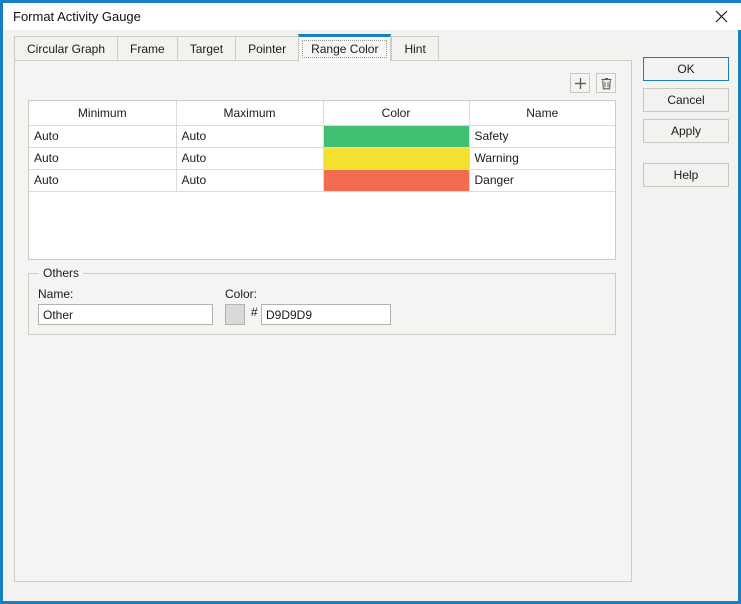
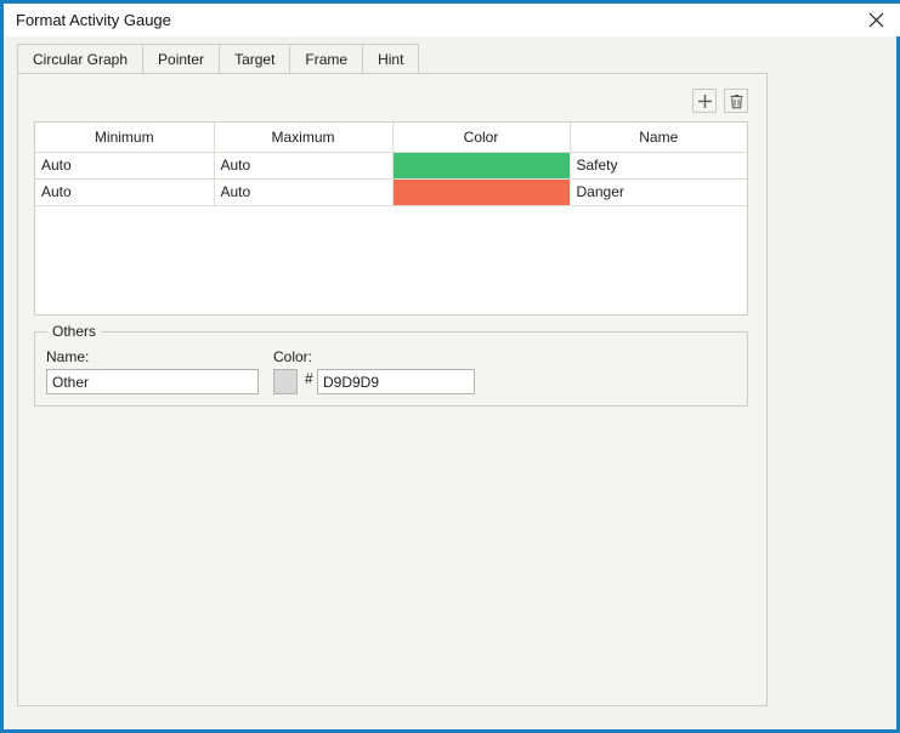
  Format Activity Gauge
  Circular Graph
- Frame
+ Pointer
  Target
- Pointer
+ Frame
- Range Color
  Hint
  Minimum	Maximum	Color	Name
  Auto	Auto		Safety
- Auto	Auto		Warning
  Auto	Auto		Danger
  Others
  Name:
  Other
  Color:
  #
  D9D9D9
- OK
- Cancel
- Apply
- Help
